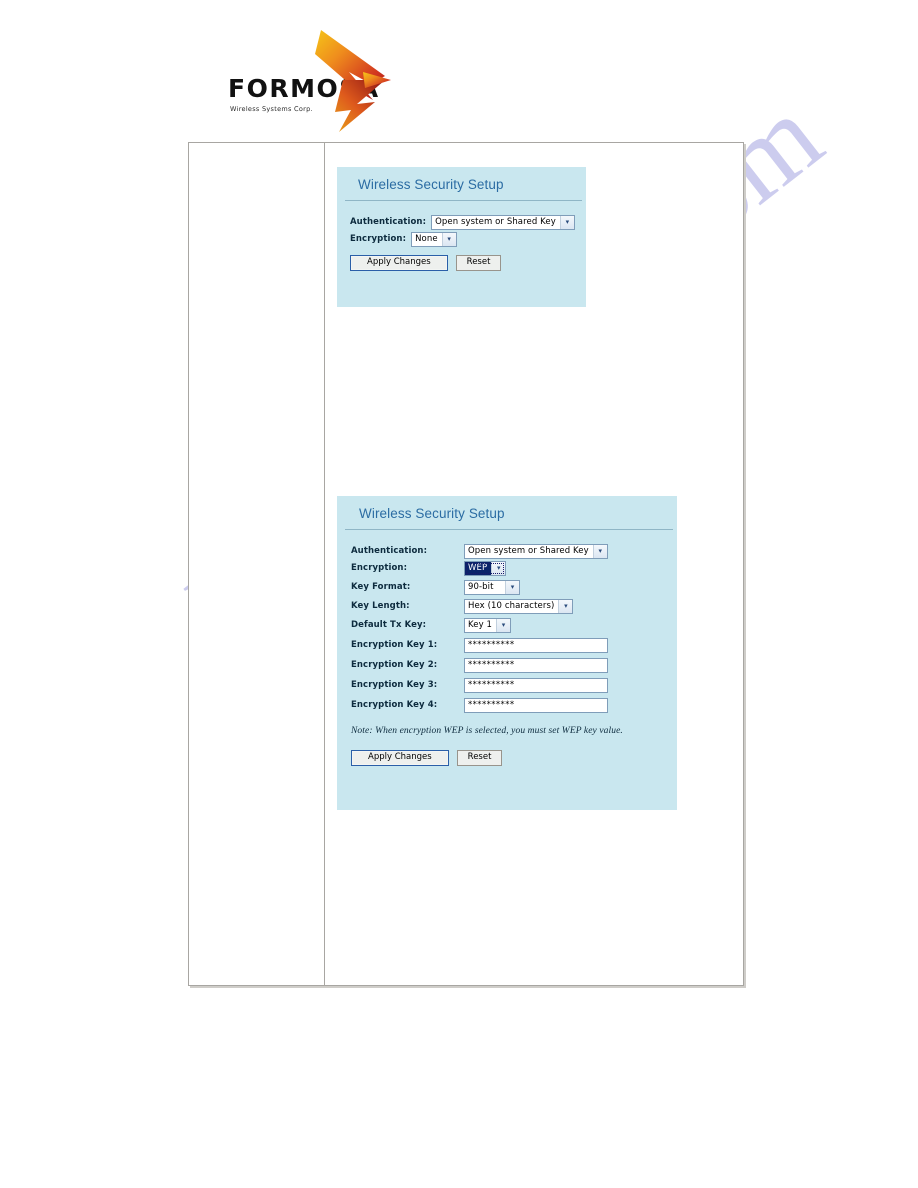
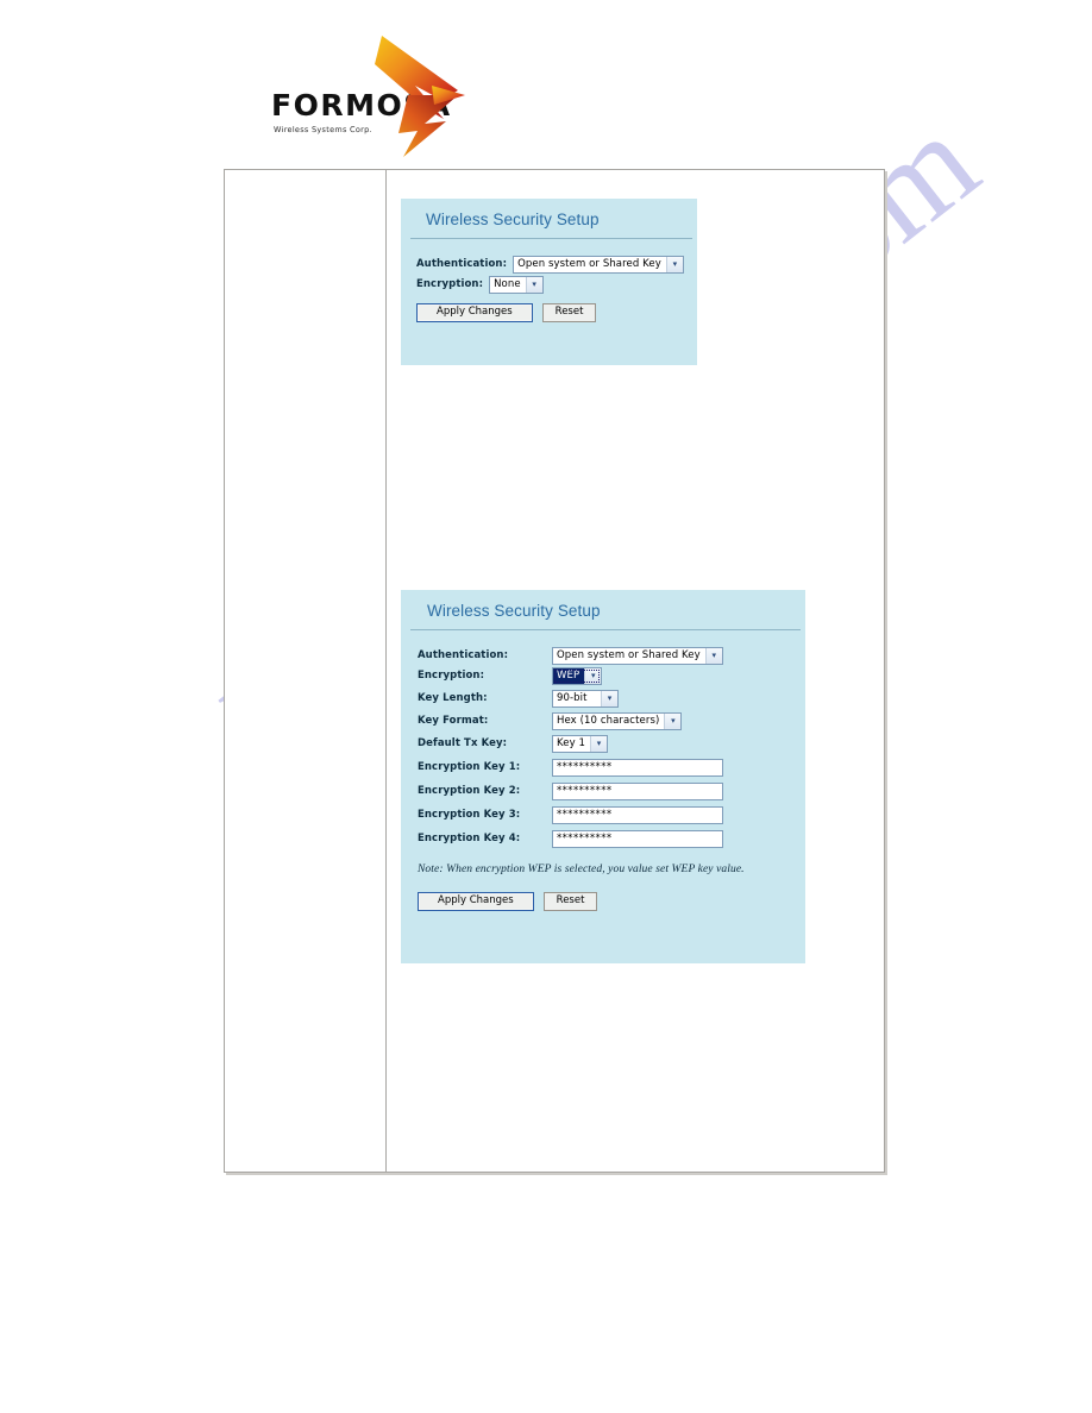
  FORMO
  Wireless Systems Corp.
  Wireless Security Setup
  Authentication:
  Open system or Shared Key
  ▾
  Encryption:
  None
  ▾
  Apply Changes
  Reset
  Wireless Security Setup
  Authentication:
  Open system or Shared Key
  ▾
  Encryption:
  WEP
  ▾
- Key Format:
+ Key Length:
  90-bit
  ▾
- Key Length:
+ Key Format:
  Hex (10 characters)
  ▾
  Default Tx Key:
  Key 1
  ▾
  Encryption Key 1:
  **********
  Encryption Key 2:
  **********
  Encryption Key 3:
  **********
  Encryption Key 4:
  **********
- Note: When encryption WEP is selected, you must set WEP key value.
+ Note: When encryption WEP is selected, you value set WEP key value.
  Apply Changes
  Reset
